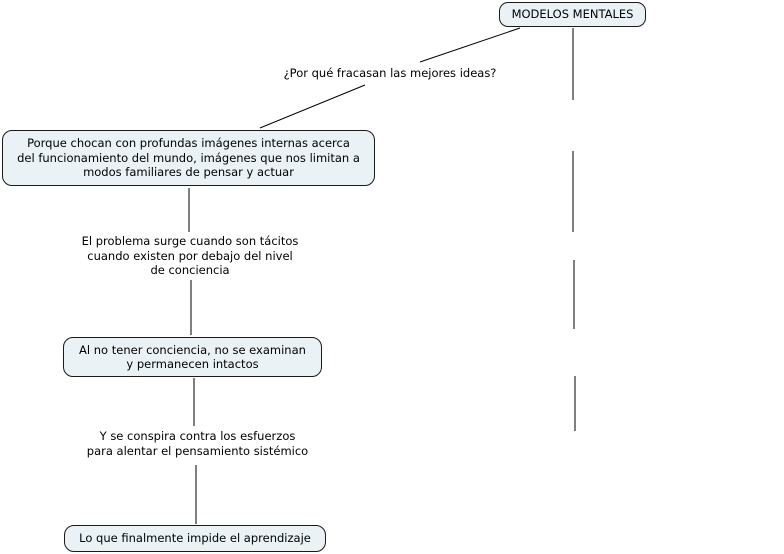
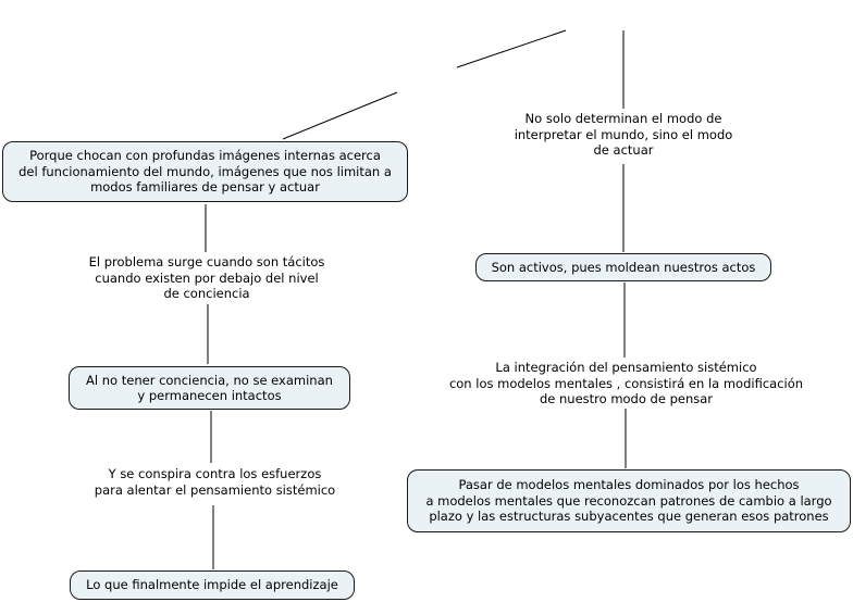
- MODELOS MENTALES
- ¿Por qué fracasan las mejores ideas?
  Porque chocan con profundas imágenes internas acerca
  del funcionamiento del mundo, imágenes que nos limitan a
  modos familiares de pensar y actuar
  El problema surge cuando son tácitos
  cuando existen por debajo del nivel
  de conciencia
  Al no tener conciencia, no se examinan
  y permanecen intactos
  Y se conspira contra los esfuerzos
  para alentar el pensamiento sistémico
  Lo que finalmente impide el aprendizaje
+ No solo determinan el modo de
+ interpretar el mundo, sino el modo
+ de actuar
+ Son activos, pues moldean nuestros actos
+ La integración del pensamiento sistémico
+ con los modelos mentales , consistirá en la modificación
+ de nuestro modo de pensar
+ Pasar de modelos mentales dominados por los hechos
+ a modelos mentales que reconozcan patrones de cambio a largo
+ plazo y las estructuras subyacentes que generan esos patrones
